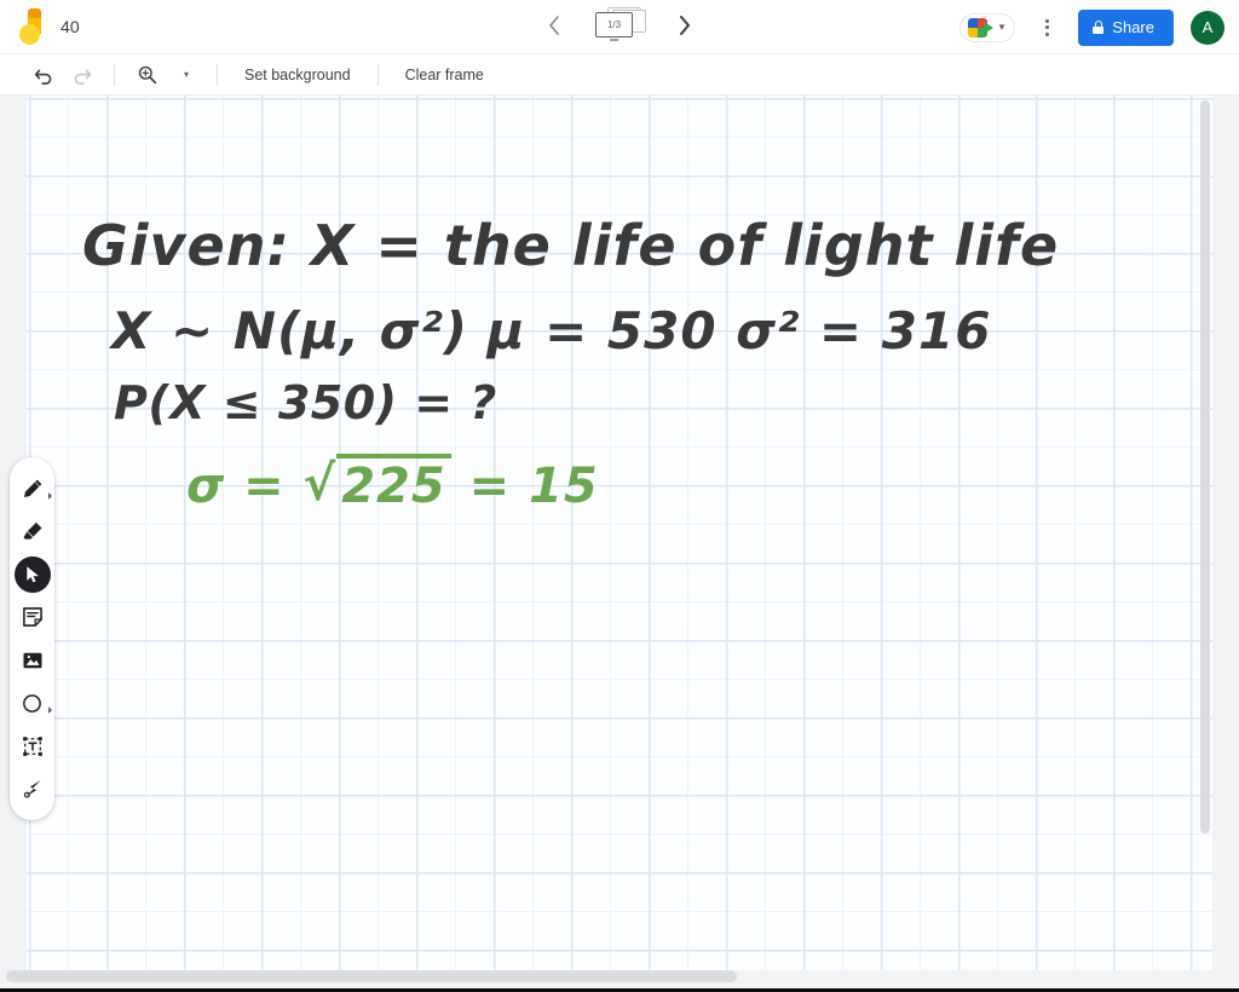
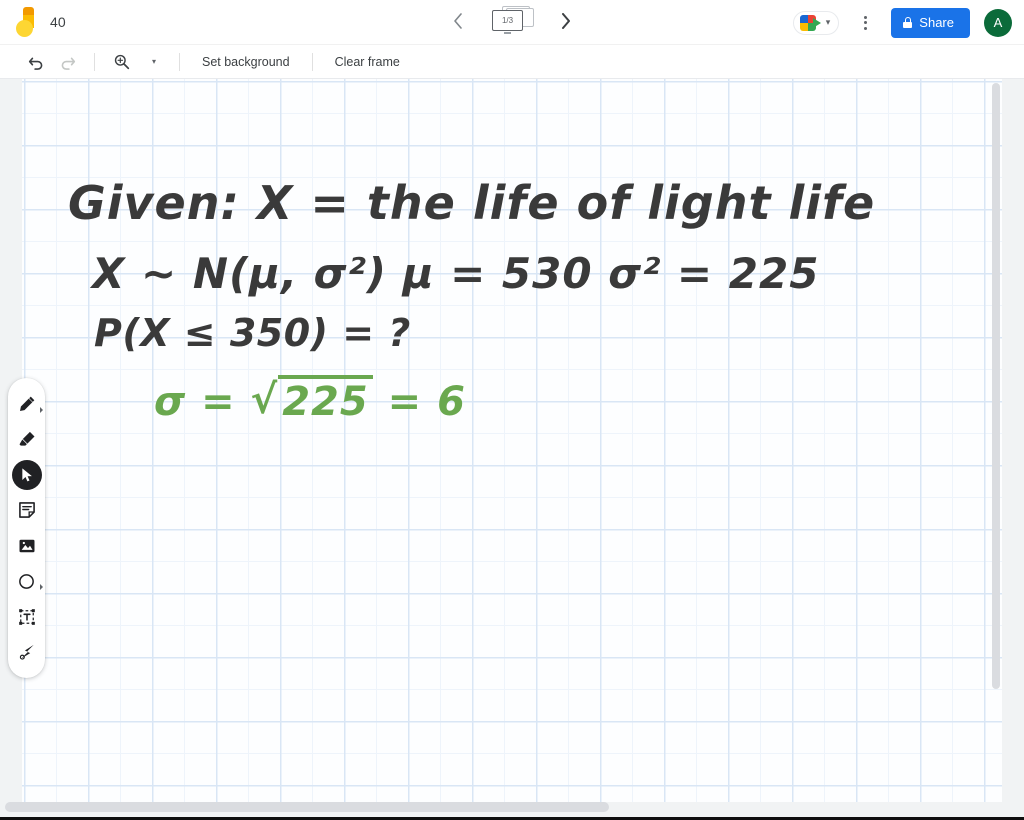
  40
  1/3
  ▾
  Share
  A
  ▾
  Set background
  Clear frame
  Given: X = the life of light life
- X ~ N(μ, σ²) μ = 530 σ² = 316
+ X ~ N(μ, σ²) μ = 530 σ² = 225
  P(X ≤ 350) = ?
- σ = √225 = 15
+ σ = √225 = 6
